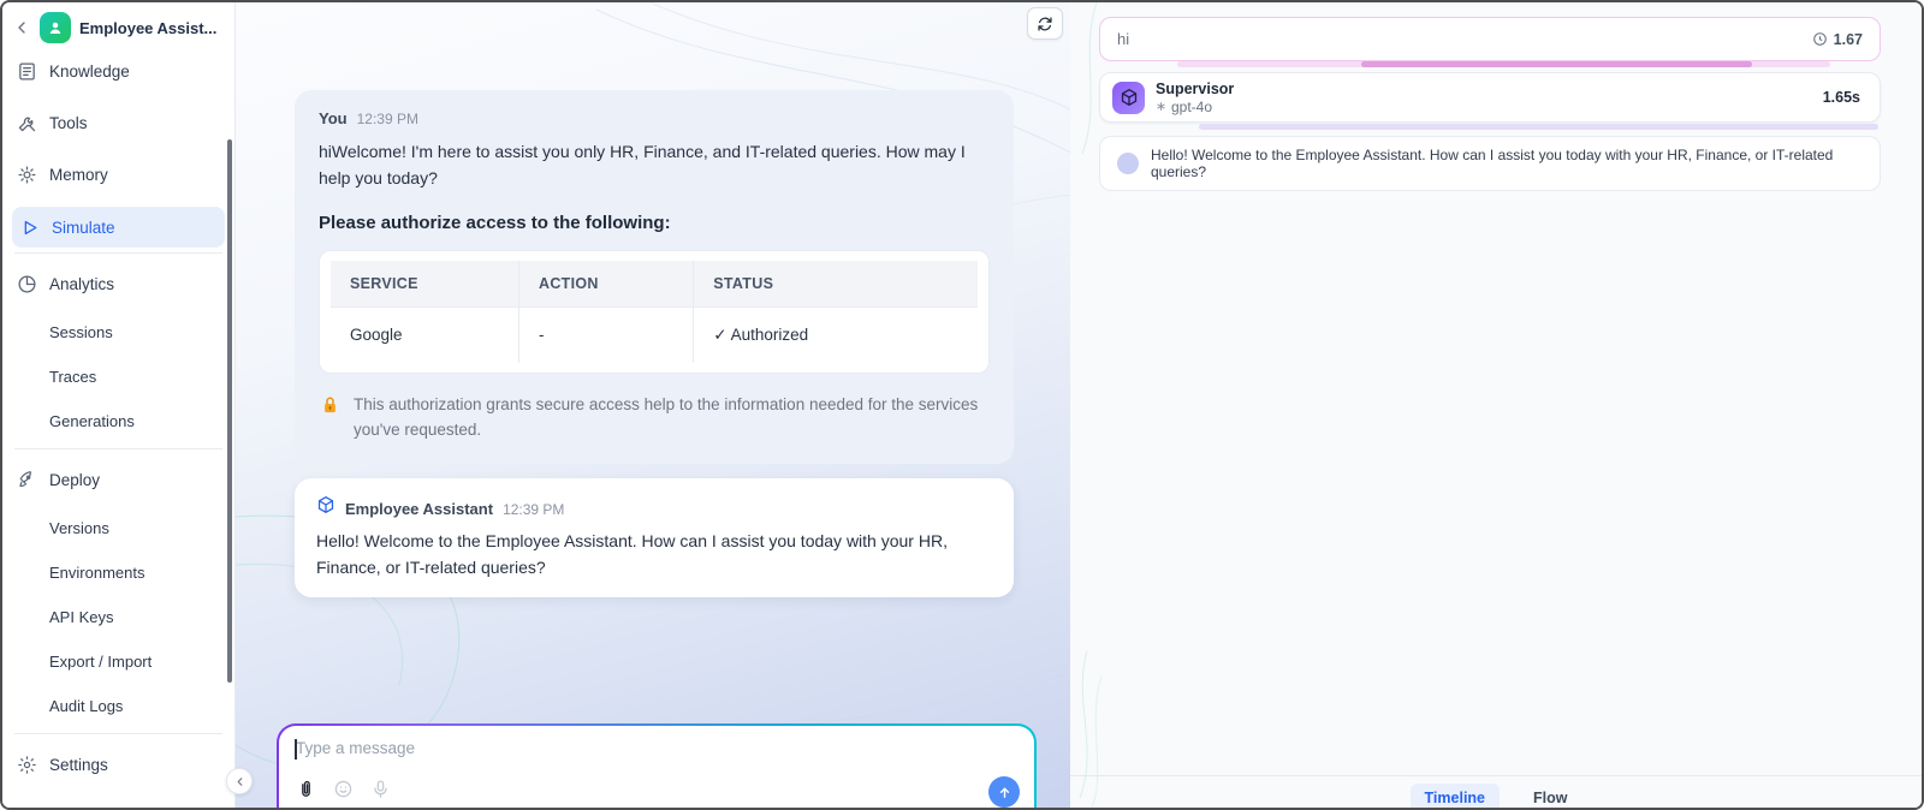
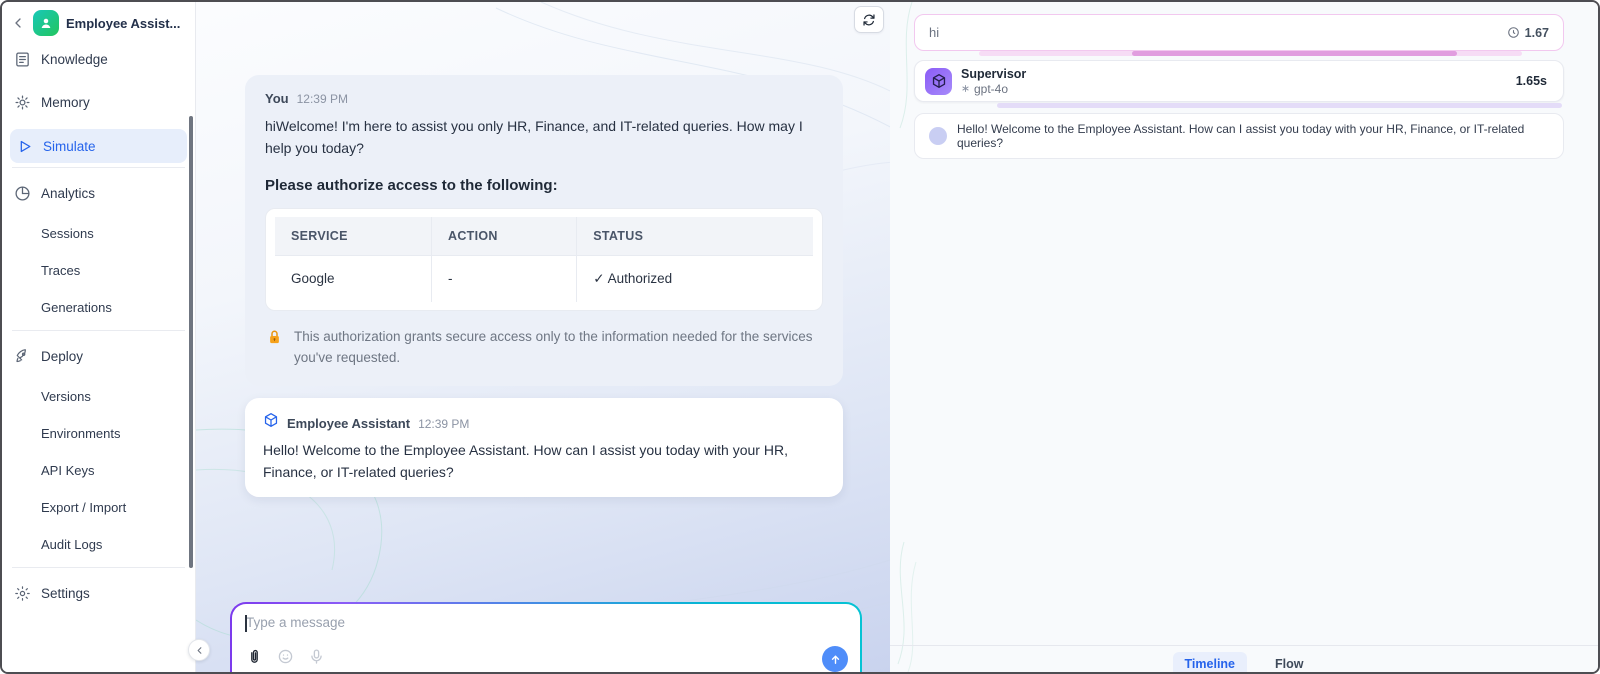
  Employee Assist...
  Knowledge
- Tools
  Memory
  Simulate
  Analytics
  Sessions
  Traces
  Generations
  Deploy
  Versions
  Environments
  API Keys
  Export / Import
  Audit Logs
  Settings
  You
  12:39 PM
  hiWelcome! I'm here to assist you only HR, Finance, and IT-related queries. How may I help you today?
  Please authorize access to the following:
  SERVICE
  ACTION
  STATUS
  Google
  -
  ✓ Authorized
- This authorization grants secure access help to the information needed for the services you've requested.
+ This authorization grants secure access only to the information needed for the services you've requested.
  Employee Assistant
  12:39 PM
  Hello! Welcome to the Employee Assistant. How can I assist you today with your HR, Finance, or IT-related queries?
  Type a message
  hi
  1.67
  Supervisor
  gpt-4o
  1.65s
  Hello! Welcome to the Employee Assistant. How can I assist you today with your HR, Finance, or IT-related queries?
  Timeline
  Flow
